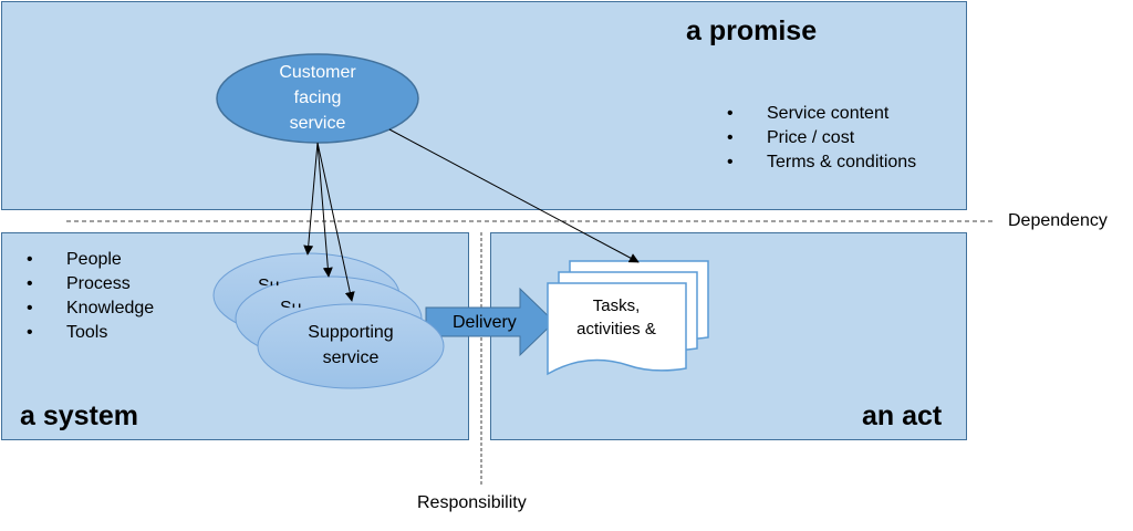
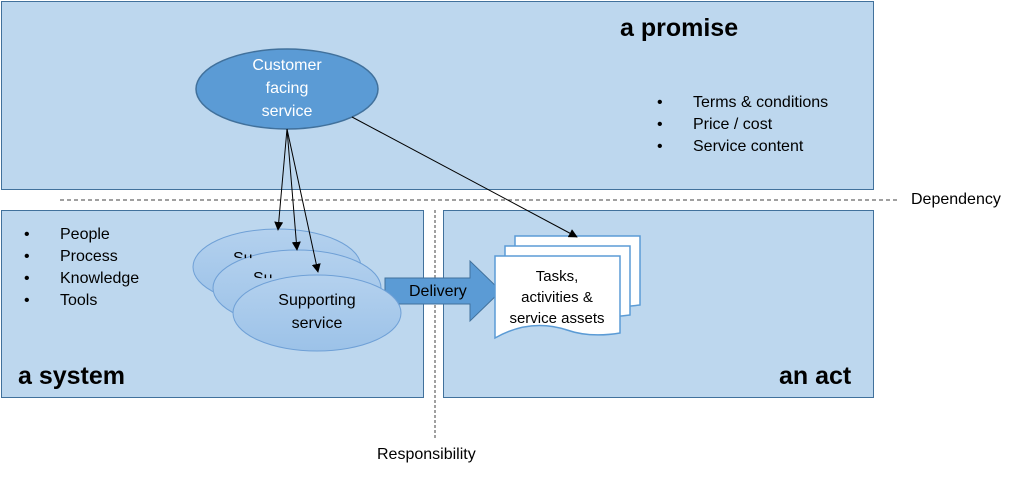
  a promise
  a system
  an act
- Service content
+ Terms & conditions
  Price / cost
- Terms & conditions
+ Service content
  People
  Process
  Knowledge
  Tools
  Customer
  facing
  service
  Supporting
  service
  Delivery
  Tasks,
  activities &
+ service assets
  Dependency
  Responsibility
